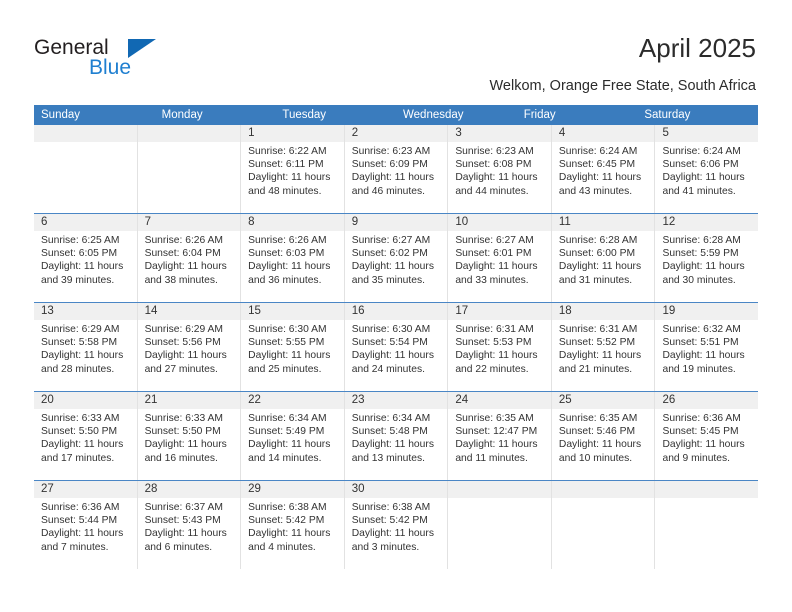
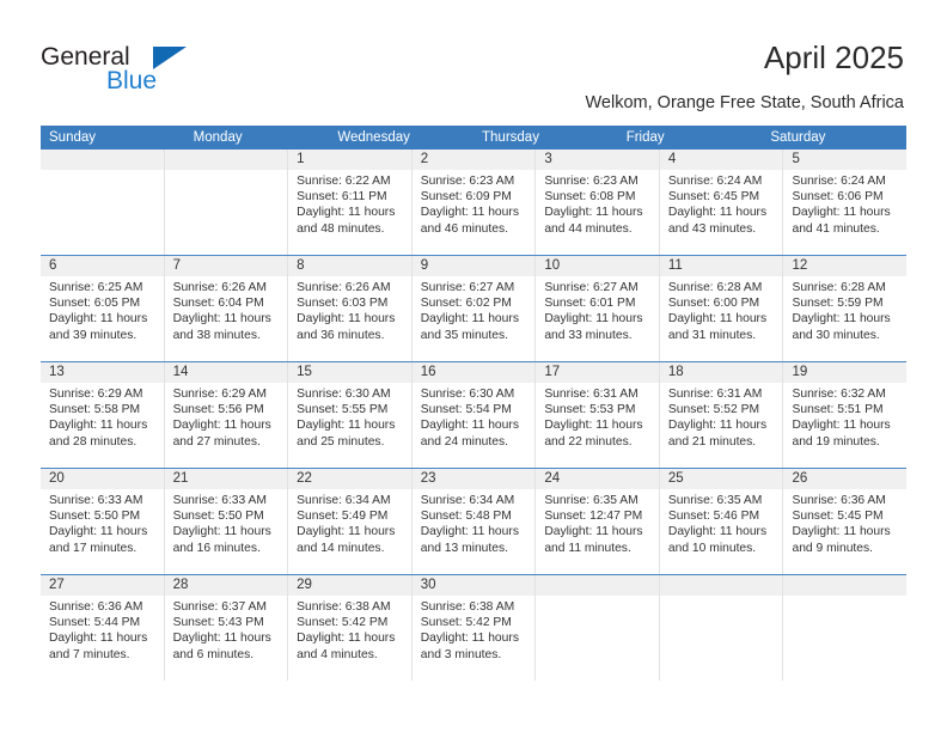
  General
  Blue
  April 2025
  Welkom, Orange Free State, South Africa
  Sunday
  Monday
- Tuesday
  Wednesday
+ Thursday
  Friday
  Saturday
  1
  Sunrise: 6:22 AM
  Sunset: 6:11 PM
  Daylight: 11 hours
  and 48 minutes.
  2
  Sunrise: 6:23 AM
  Sunset: 6:09 PM
  Daylight: 11 hours
  and 46 minutes.
  3
  Sunrise: 6:23 AM
  Sunset: 6:08 PM
  Daylight: 11 hours
  and 44 minutes.
  4
  Sunrise: 6:24 AM
  Sunset: 6:45 PM
  Daylight: 11 hours
  and 43 minutes.
  5
  Sunrise: 6:24 AM
  Sunset: 6:06 PM
  Daylight: 11 hours
  and 41 minutes.
  6
  Sunrise: 6:25 AM
  Sunset: 6:05 PM
  Daylight: 11 hours
  and 39 minutes.
  7
  Sunrise: 6:26 AM
  Sunset: 6:04 PM
  Daylight: 11 hours
  and 38 minutes.
  8
  Sunrise: 6:26 AM
  Sunset: 6:03 PM
  Daylight: 11 hours
  and 36 minutes.
  9
  Sunrise: 6:27 AM
  Sunset: 6:02 PM
  Daylight: 11 hours
  and 35 minutes.
  10
  Sunrise: 6:27 AM
  Sunset: 6:01 PM
  Daylight: 11 hours
  and 33 minutes.
  11
  Sunrise: 6:28 AM
  Sunset: 6:00 PM
  Daylight: 11 hours
  and 31 minutes.
  12
  Sunrise: 6:28 AM
  Sunset: 5:59 PM
  Daylight: 11 hours
  and 30 minutes.
  13
  Sunrise: 6:29 AM
  Sunset: 5:58 PM
  Daylight: 11 hours
  and 28 minutes.
  14
  Sunrise: 6:29 AM
  Sunset: 5:56 PM
  Daylight: 11 hours
  and 27 minutes.
  15
  Sunrise: 6:30 AM
  Sunset: 5:55 PM
  Daylight: 11 hours
  and 25 minutes.
  16
  Sunrise: 6:30 AM
  Sunset: 5:54 PM
  Daylight: 11 hours
  and 24 minutes.
  17
  Sunrise: 6:31 AM
  Sunset: 5:53 PM
  Daylight: 11 hours
  and 22 minutes.
  18
  Sunrise: 6:31 AM
  Sunset: 5:52 PM
  Daylight: 11 hours
  and 21 minutes.
  19
  Sunrise: 6:32 AM
  Sunset: 5:51 PM
  Daylight: 11 hours
  and 19 minutes.
  20
  Sunrise: 6:33 AM
  Sunset: 5:50 PM
  Daylight: 11 hours
  and 17 minutes.
  21
  Sunrise: 6:33 AM
  Sunset: 5:50 PM
  Daylight: 11 hours
  and 16 minutes.
  22
  Sunrise: 6:34 AM
  Sunset: 5:49 PM
  Daylight: 11 hours
  and 14 minutes.
  23
  Sunrise: 6:34 AM
  Sunset: 5:48 PM
  Daylight: 11 hours
  and 13 minutes.
  24
  Sunrise: 6:35 AM
  Sunset: 12:47 PM
  Daylight: 11 hours
  and 11 minutes.
  25
  Sunrise: 6:35 AM
  Sunset: 5:46 PM
  Daylight: 11 hours
  and 10 minutes.
  26
  Sunrise: 6:36 AM
  Sunset: 5:45 PM
  Daylight: 11 hours
  and 9 minutes.
  27
  Sunrise: 6:36 AM
  Sunset: 5:44 PM
  Daylight: 11 hours
  and 7 minutes.
  28
  Sunrise: 6:37 AM
  Sunset: 5:43 PM
  Daylight: 11 hours
  and 6 minutes.
  29
  Sunrise: 6:38 AM
  Sunset: 5:42 PM
  Daylight: 11 hours
  and 4 minutes.
  30
  Sunrise: 6:38 AM
  Sunset: 5:42 PM
  Daylight: 11 hours
  and 3 minutes.
